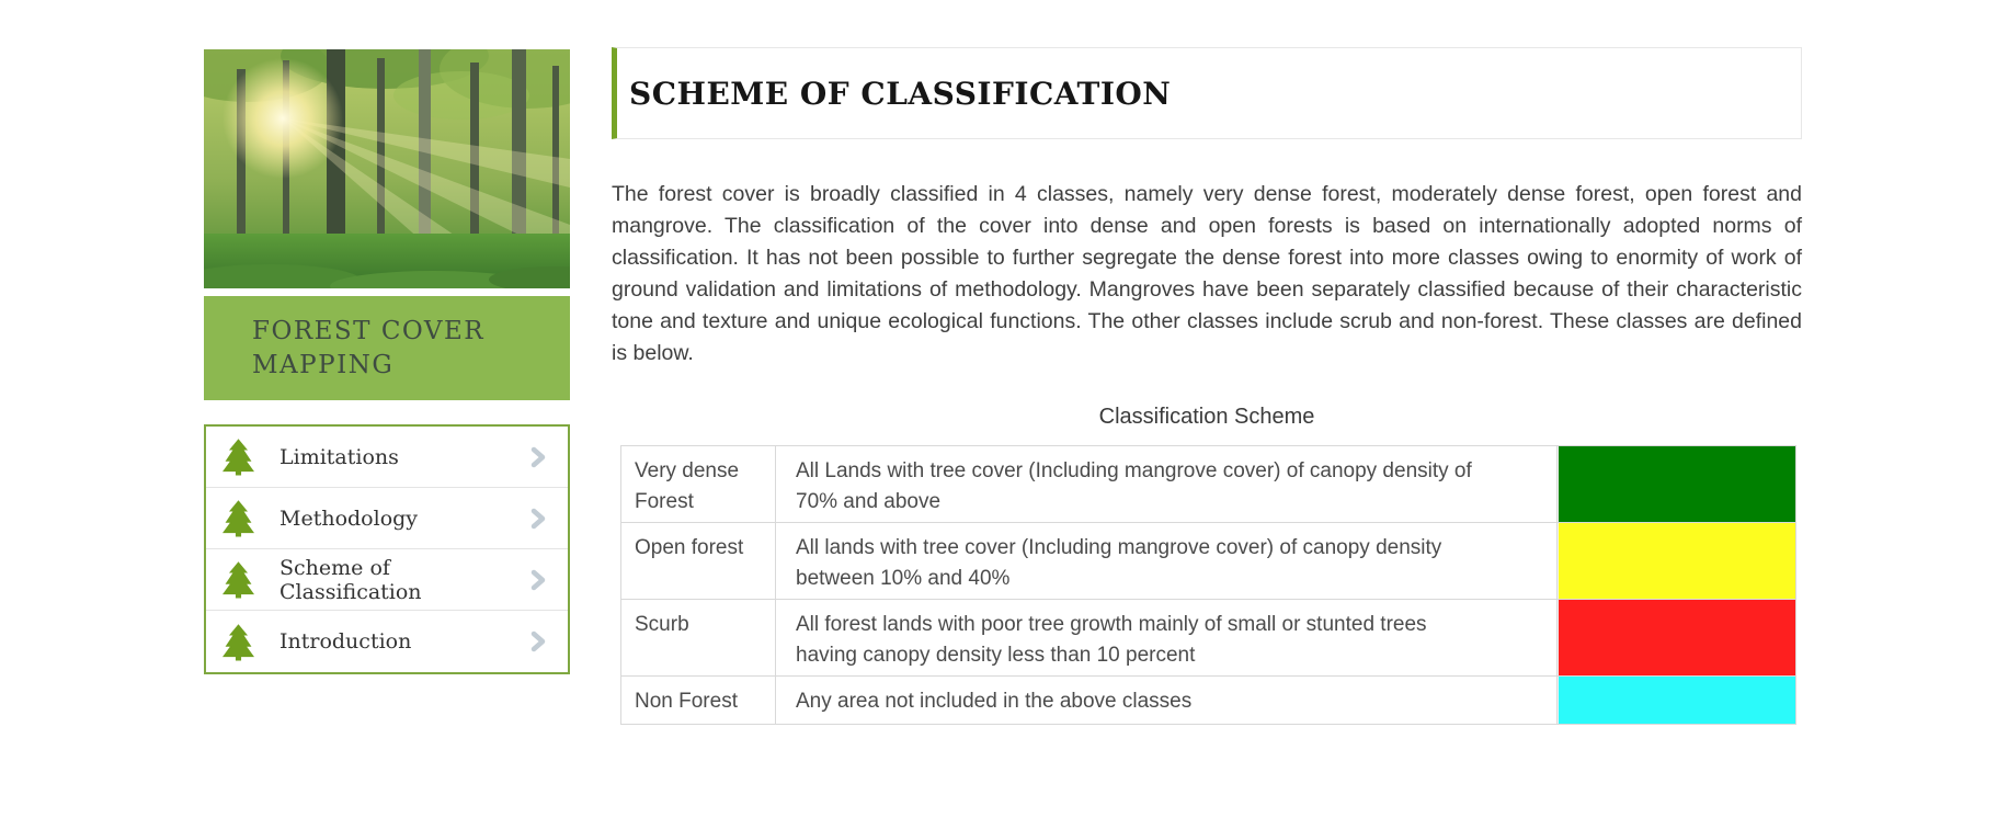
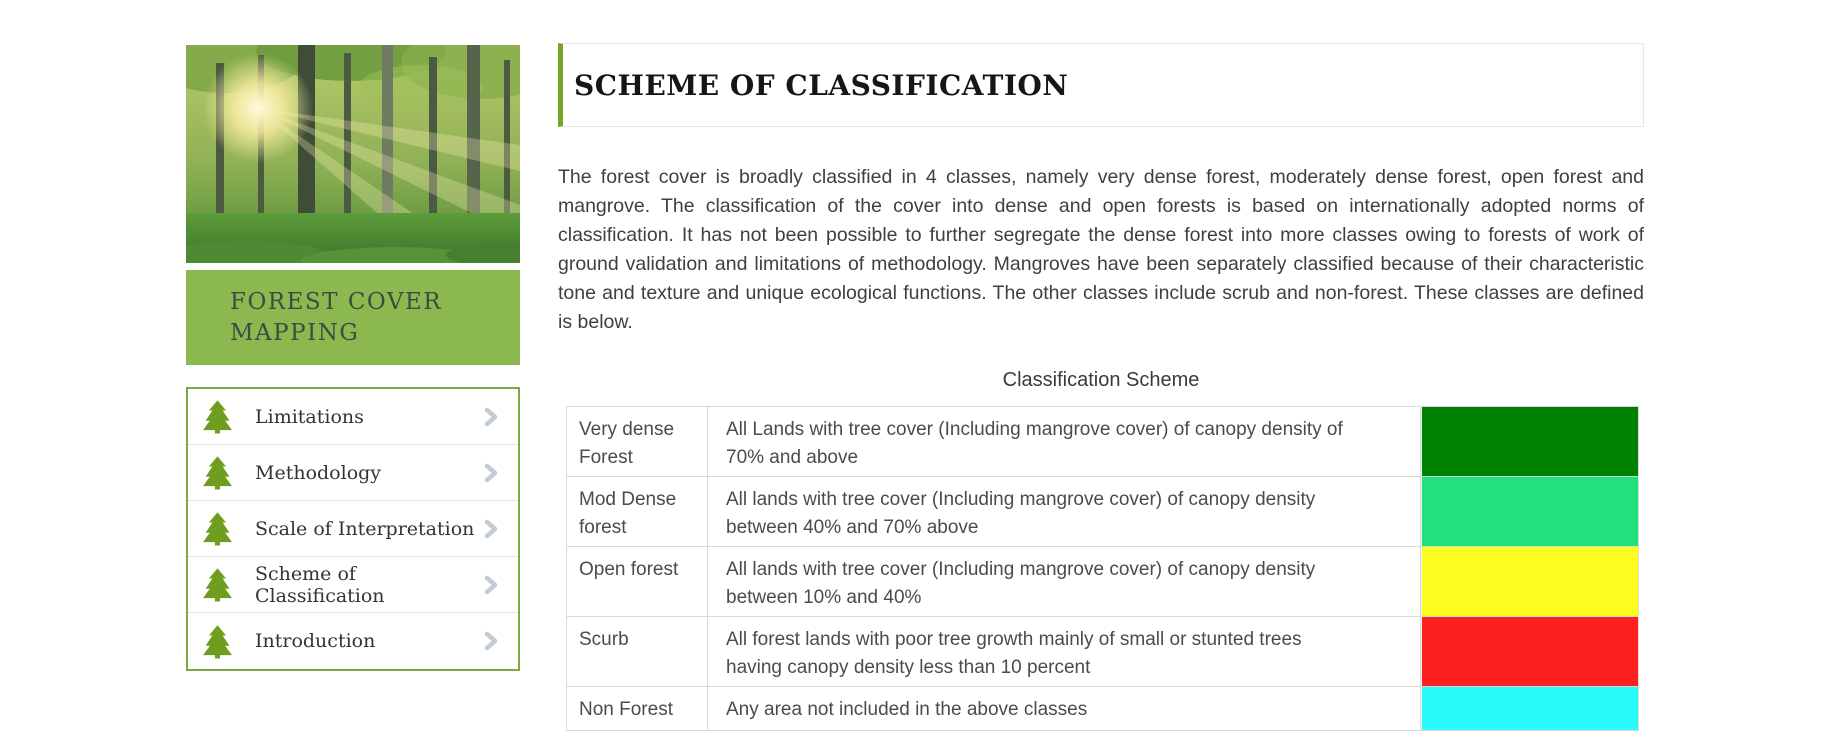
  FOREST COVER MAPPING
  Limitations
  Methodology
+ Scale of Interpretation
  Scheme of Classification
  Introduction
  SCHEME OF CLASSIFICATION
- The forest cover is broadly classified in 4 classes, namely very dense forest, moderately dense forest, open forest and mangrove. The classification of the cover into dense and open forests is based on internationally adopted norms of classification. It has not been possible to further segregate the dense forest into more classes owing to enormity of work of ground validation and limitations of methodology. Mangroves have been separately classified because of their characteristic tone and texture and unique ecological functions. The other classes include scrub and non-forest. These classes are defined is below.
+ The forest cover is broadly classified in 4 classes, namely very dense forest, moderately dense forest, open forest and mangrove. The classification of the cover into dense and open forests is based on internationally adopted norms of classification. It has not been possible to further segregate the dense forest into more classes owing to forests of work of ground validation and limitations of methodology. Mangroves have been separately classified because of their characteristic tone and texture and unique ecological functions. The other classes include scrub and non-forest. These classes are defined is below.
  Classification Scheme
  Very dense Forest
  All Lands with tree cover (Including mangrove cover) of canopy density of 70% and above
+ Mod Dense forest
+ All lands with tree cover (Including mangrove cover) of canopy density between 40% and 70% above
  Open forest
  All lands with tree cover (Including mangrove cover) of canopy density between 10% and 40%
  Scurb
  All forest lands with poor tree growth mainly of small or stunted trees having canopy density less than 10 percent
  Non Forest
  Any area not included in the above classes
